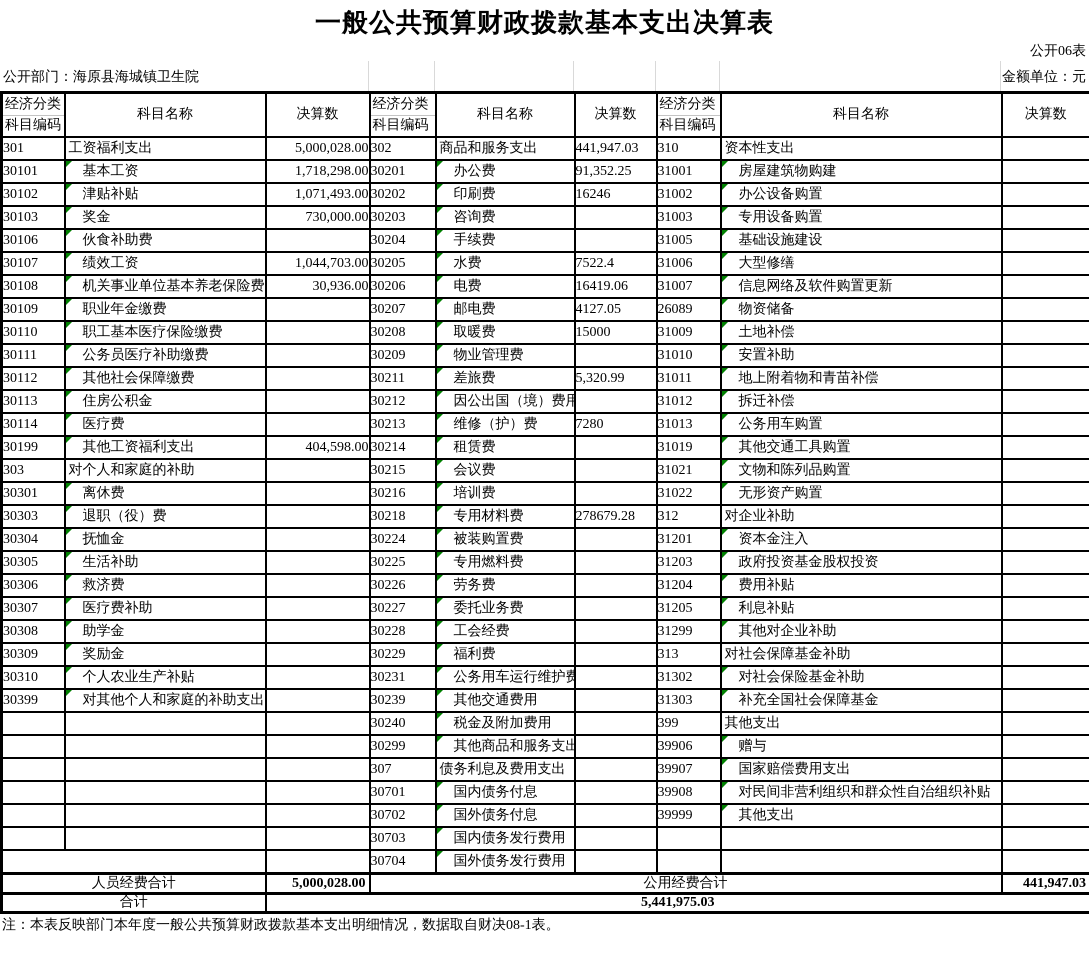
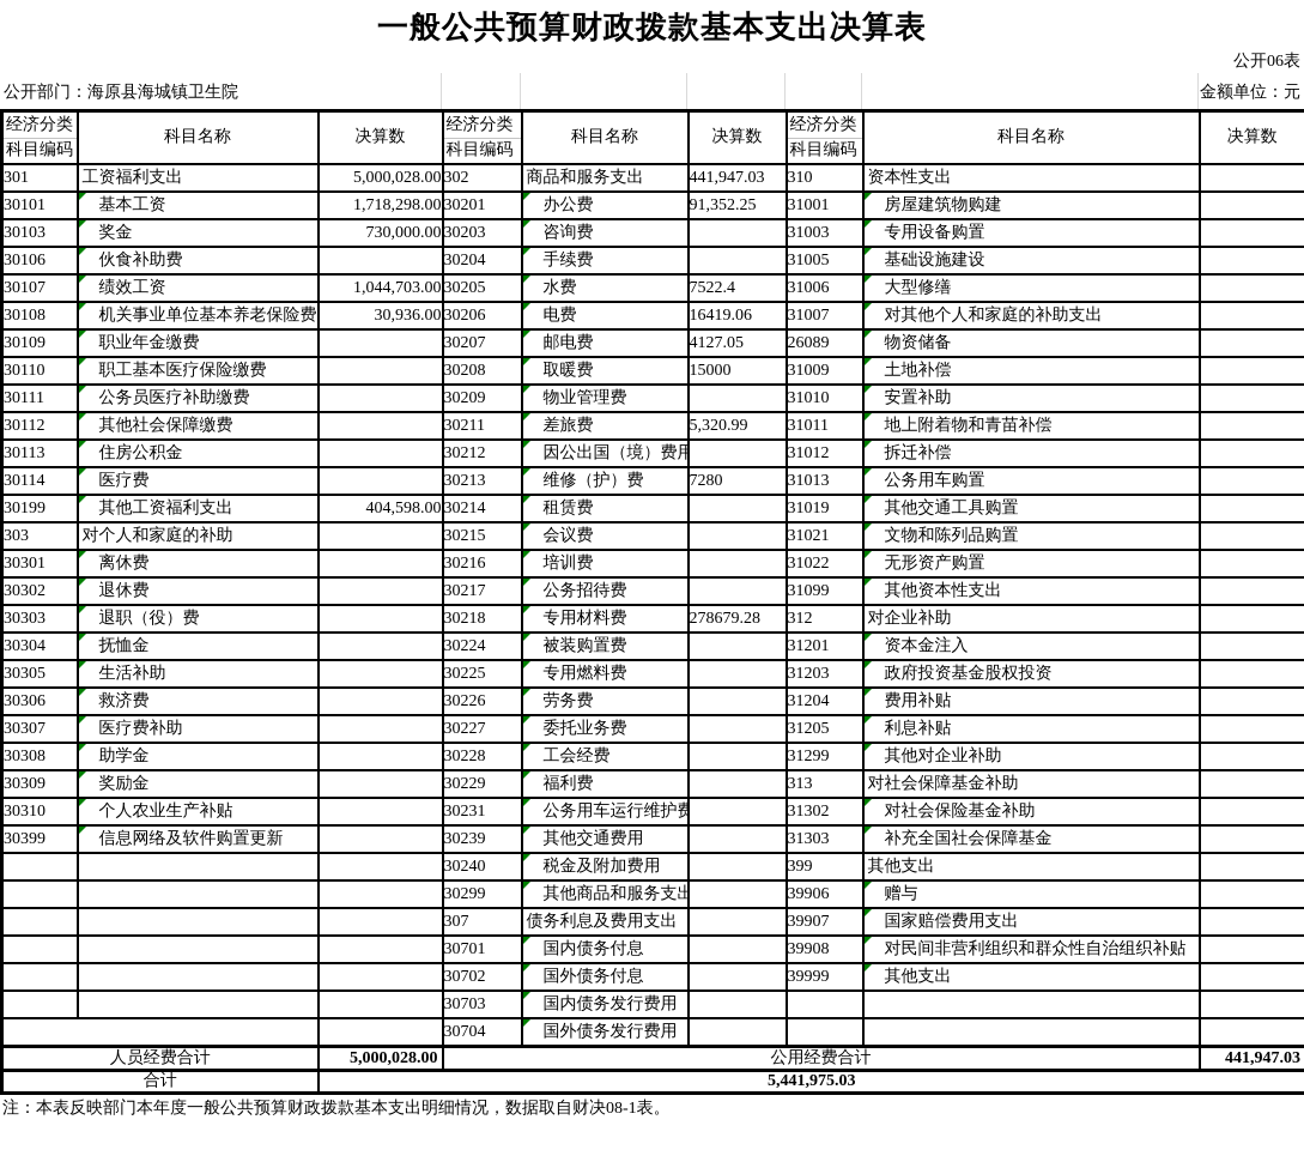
  一般公共预算财政拨款基本支出决算表
  公开06表
  公开部门：海原县海城镇卫生院
  金额单位：元
  经济分类 科目编码	科目名称	决算数	经济分类 科目编码	科目名称	决算数	经济分类 科目编码	科目名称	决算数
  301	工资福利支出	5,000,028.00	302	商品和服务支出	441,947.03	310	资本性支出
  30101	基本工资	1,718,298.00	30201	办公费	91,352.25	31001	房屋建筑物购建
- 30102	津贴补贴	1,071,493.00	30202	印刷费	16246	31002	办公设备购置
  30103	奖金	730,000.00	30203	咨询费		31003	专用设备购置
  30106	伙食补助费		30204	手续费		31005	基础设施建设
  30107	绩效工资	1,044,703.00	30205	水费	7522.4	31006	大型修缮
- 30108	机关事业单位基本养老保险费	30,936.00	30206	电费	16419.06	31007	信息网络及软件购置更新
+ 30108	机关事业单位基本养老保险费	30,936.00	30206	电费	16419.06	31007	对其他个人和家庭的补助支出
  30109	职业年金缴费		30207	邮电费	4127.05	26089	物资储备
  30110	职工基本医疗保险缴费		30208	取暖费	15000	31009	土地补偿
  30111	公务员医疗补助缴费		30209	物业管理费		31010	安置补助
  30112	其他社会保障缴费		30211	差旅费	5,320.99	31011	地上附着物和青苗补偿
  30113	住房公积金		30212	因公出国（境）费用		31012	拆迁补偿
  30114	医疗费		30213	维修（护）费	7280	31013	公务用车购置
  30199	其他工资福利支出	404,598.00	30214	租赁费		31019	其他交通工具购置
  303	对个人和家庭的补助		30215	会议费		31021	文物和陈列品购置
  30301	离休费		30216	培训费		31022	无形资产购置
+ 30302	退休费		30217	公务招待费		31099	其他资本性支出
  30303	退职（役）费		30218	专用材料费	278679.28	312	对企业补助
  30304	抚恤金		30224	被装购置费		31201	资本金注入
  30305	生活补助		30225	专用燃料费		31203	政府投资基金股权投资
  30306	救济费		30226	劳务费		31204	费用补贴
  30307	医疗费补助		30227	委托业务费		31205	利息补贴
  30308	助学金		30228	工会经费		31299	其他对企业补助
  30309	奖励金		30229	福利费		313	对社会保障基金补助
  30310	个人农业生产补贴		30231	公务用车运行维护费		31302	对社会保险基金补助
- 30399	对其他个人和家庭的补助支出		30239	其他交通费用		31303	补充全国社会保障基金
+ 30399	信息网络及软件购置更新		30239	其他交通费用		31303	补充全国社会保障基金
  			30240	税金及附加费用		399	其他支出
  			30299	其他商品和服务支出		39906	赠与
  			307	债务利息及费用支出		39907	国家赔偿费用支出
  			30701	国内债务付息		39908	对民间非营利组织和群众性自治组织补贴
  			30702	国外债务付息		39999	其他支出
  			30703	国内债务发行费用
  		30704	国外债务发行费用
  人员经费合计	5,000,028.00	公用经费合计	441,947.03
  合计	5,441,975.03
  注：本表反映部门本年度一般公共预算财政拨款基本支出明细情况，数据取自财决08-1表。
